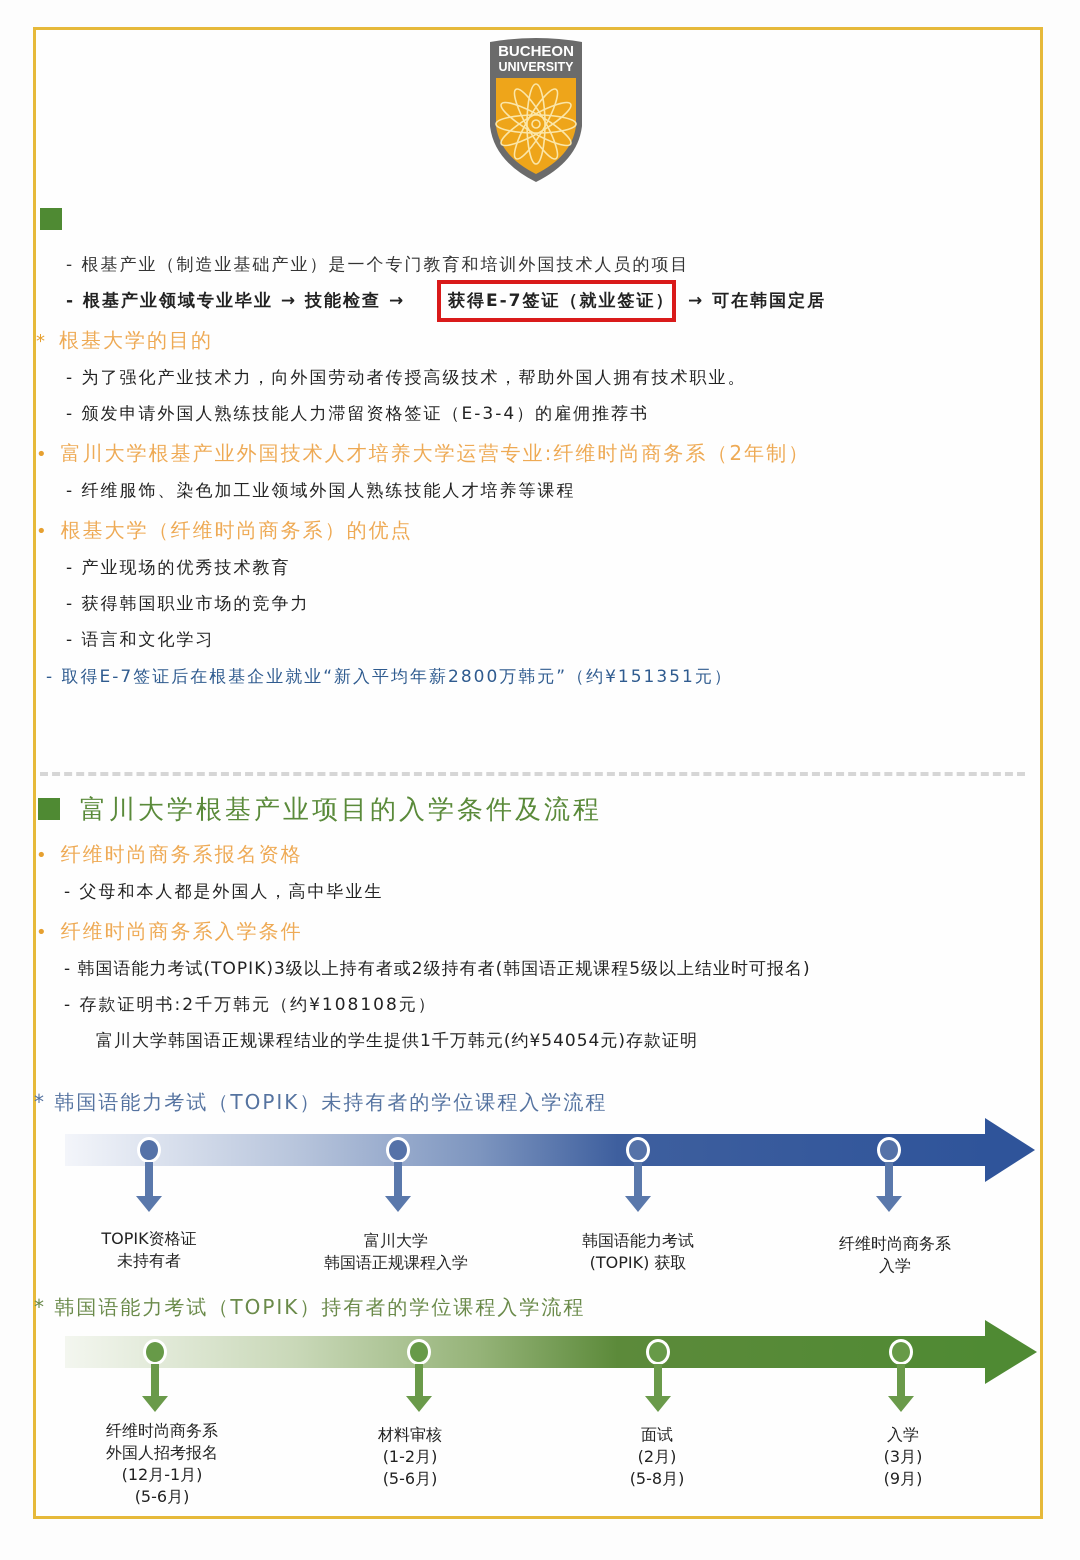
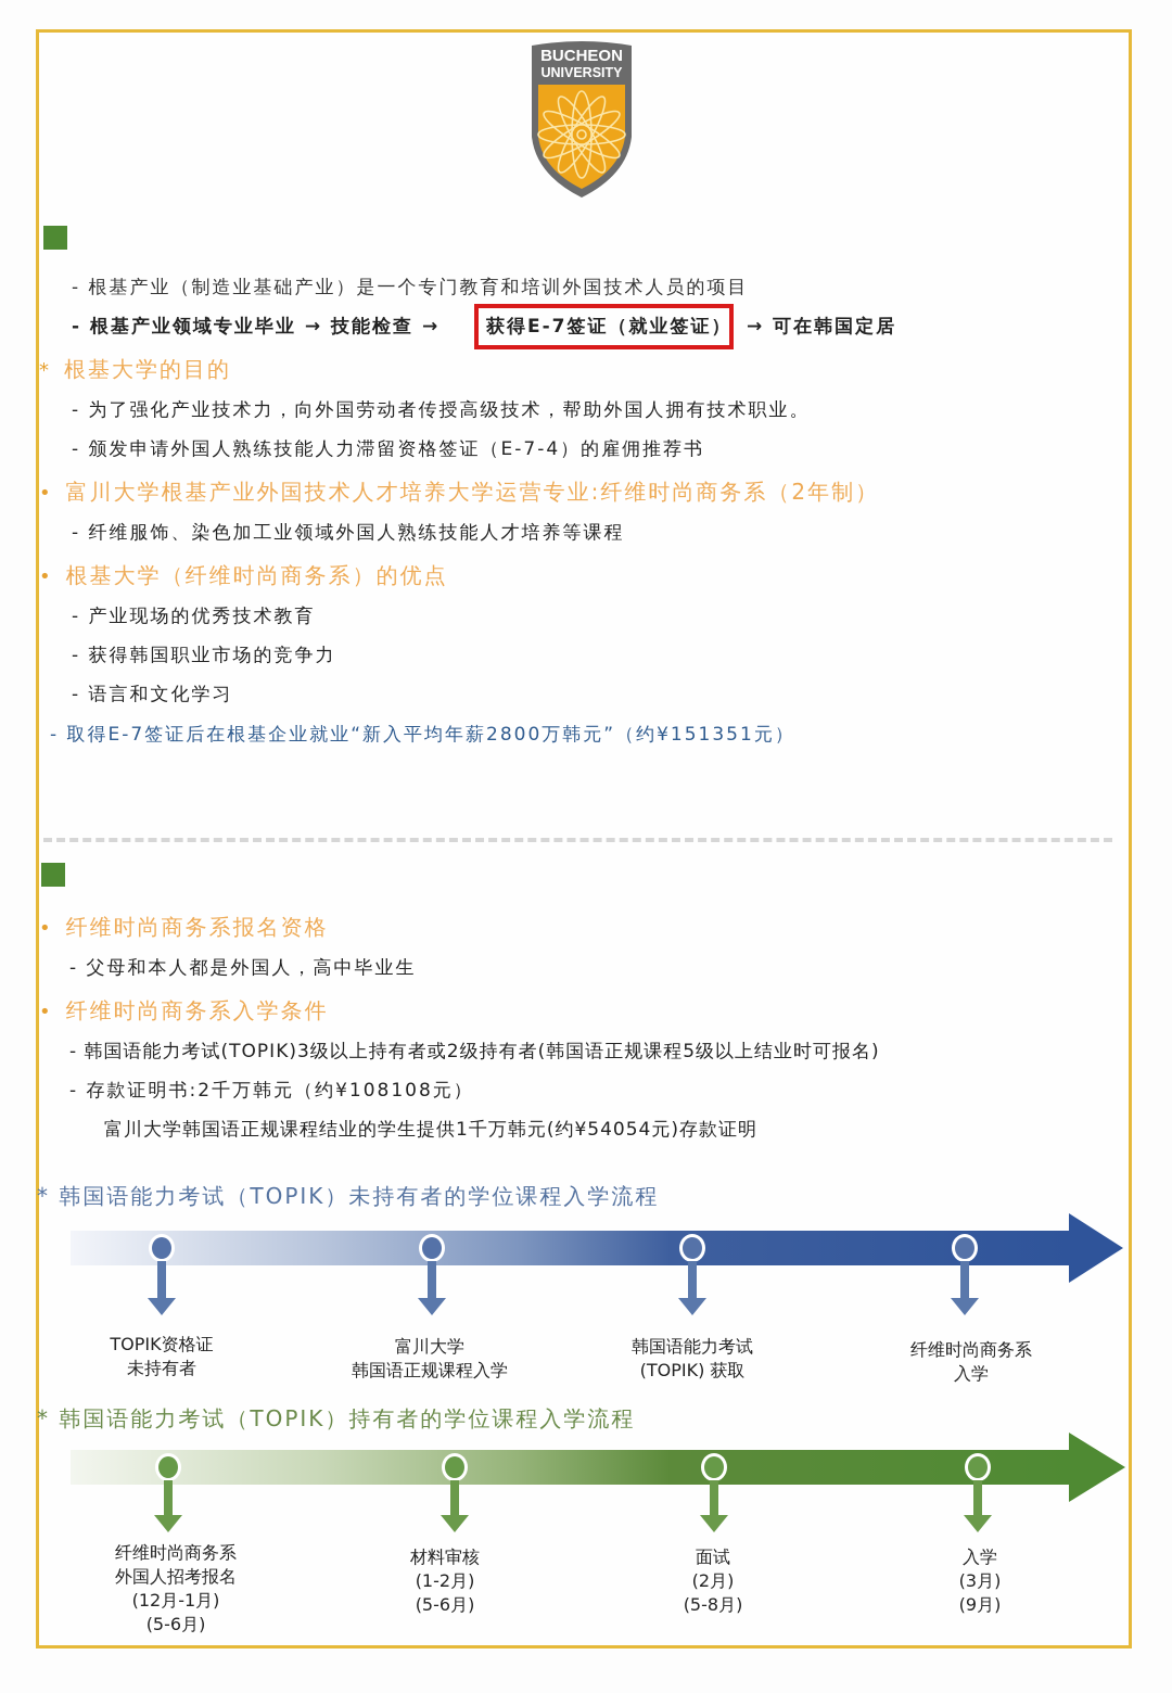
  BUCHEON
  UNIVERSITY
  - 根基产业（制造业基础产业）是一个专门教育和培训外国技术人员的项目
  - 根基产业领域专业毕业 → 技能检查 →
  获得E-7签证（就业签证）
  → 可在韩国定居
  * 根基大学的目的
  - 为了强化产业技术力，向外国劳动者传授高级技术，帮助外国人拥有技术职业。
- - 颁发申请外国人熟练技能人力滞留资格签证（E-3-4）的雇佣推荐书
+ - 颁发申请外国人熟练技能人力滞留资格签证（E-7-4）的雇佣推荐书
  • 富川大学根基产业外国技术人才培养大学运营专业:纤维时尚商务系（2年制）
  - 纤维服饰、染色加工业领域外国人熟练技能人才培养等课程
  • 根基大学（纤维时尚商务系）的优点
  - 产业现场的优秀技术教育
  - 获得韩国职业市场的竞争力
  - 语言和文化学习
  - 取得E-7签证后在根基企业就业“新入平均年薪2800万韩元”（约¥151351元）
- 富川大学根基产业项目的入学条件及流程
  • 纤维时尚商务系报名资格
  - 父母和本人都是外国人，高中毕业生
  • 纤维时尚商务系入学条件
  - 韩国语能力考试(TOPIK)3级以上持有者或2级持有者(韩国语正规课程5级以上结业时可报名)
  - 存款证明书:2千万韩元（约¥108108元）
  富川大学韩国语正规课程结业的学生提供1千万韩元(约¥54054元)存款证明
  * 韩国语能力考试（TOPIK）未持有者的学位课程入学流程
  TOPIK资格证
  未持有者
  富川大学
  韩国语正规课程入学
  韩国语能力考试
  (TOPIK) 获取
  纤维时尚商务系
  入学
  * 韩国语能力考试（TOPIK）持有者的学位课程入学流程
  纤维时尚商务系
  外国人招考报名
  (12月-1月)
  (5-6月)
  材料审核
  (1-2月)
  (5-6月)
  面试
  (2月)
  (5-8月)
  入学
  (3月)
  (9月)
